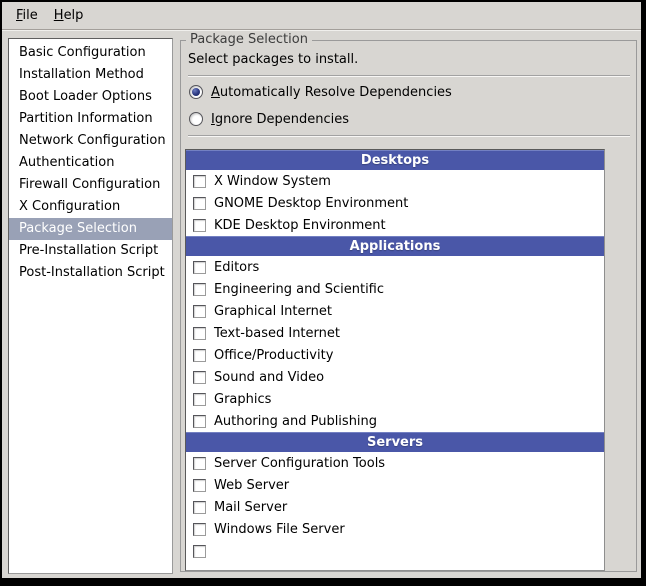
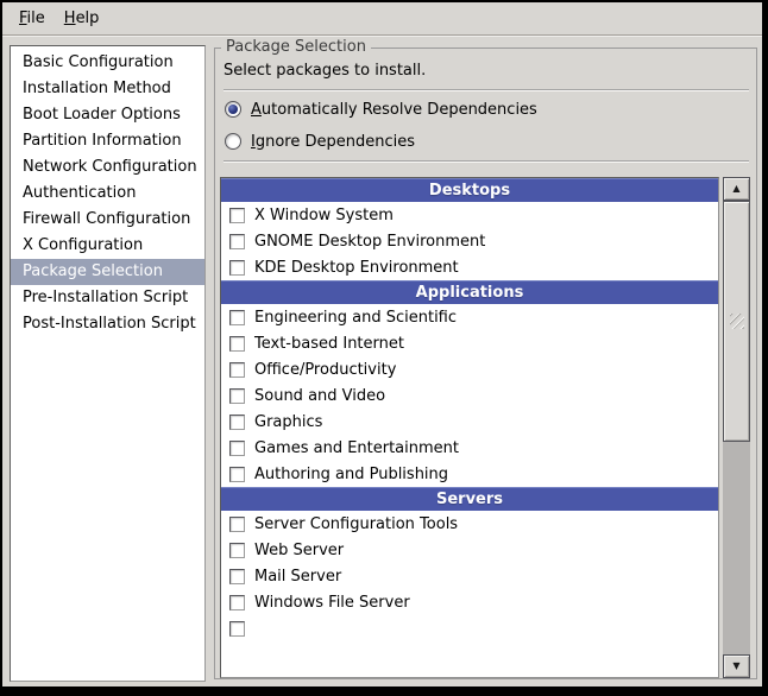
  File
  Help
  Basic Configuration
  Installation Method
  Boot Loader Options
  Partition Information
  Network Configuration
  Authentication
  Firewall Configuration
  X Configuration
  Package Selection
  Pre-Installation Script
  Post-Installation Script
  Package Selection
  Select packages to install.
  Automatically Resolve Dependencies
  Ignore Dependencies
  Desktops
  X Window System
  GNOME Desktop Environment
  KDE Desktop Environment
  Applications
- Editors
  Engineering and Scientific
- Graphical Internet
  Text-based Internet
  Office/Productivity
  Sound and Video
  Graphics
+ Games and Entertainment
  Authoring and Publishing
  Servers
  Server Configuration Tools
  Web Server
  Mail Server
  Windows File Server
+ ▲
+ ▼
